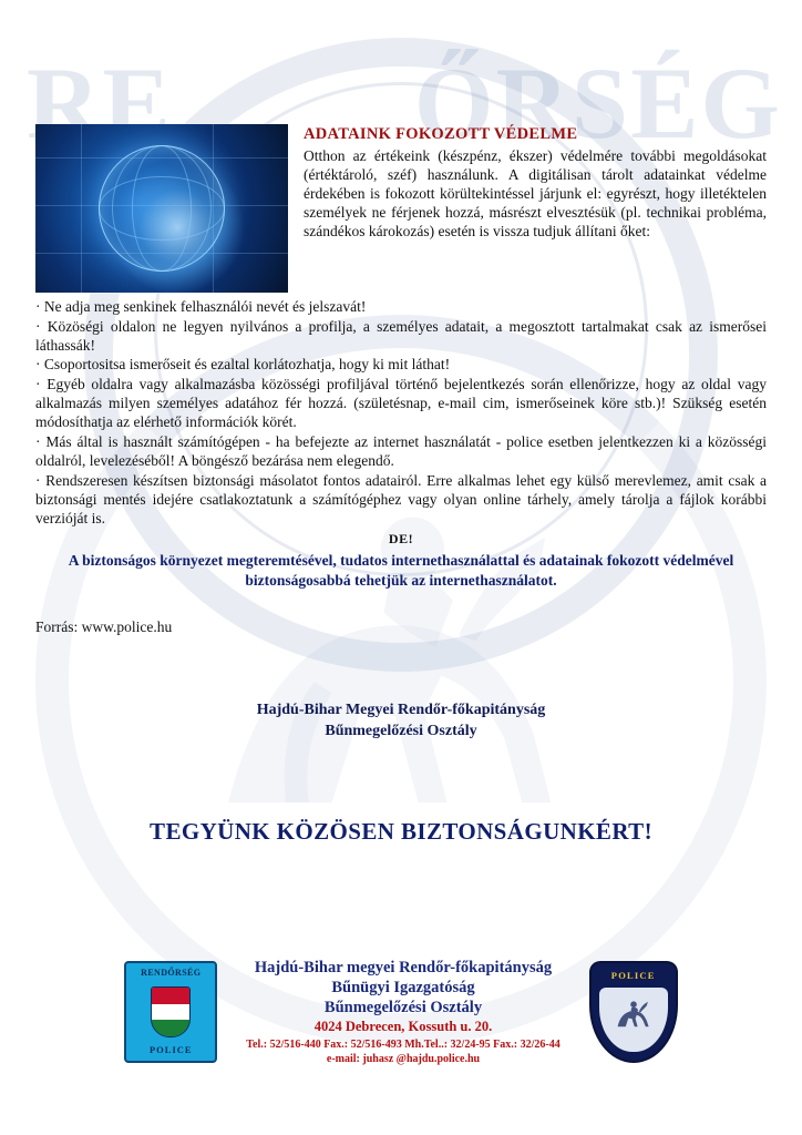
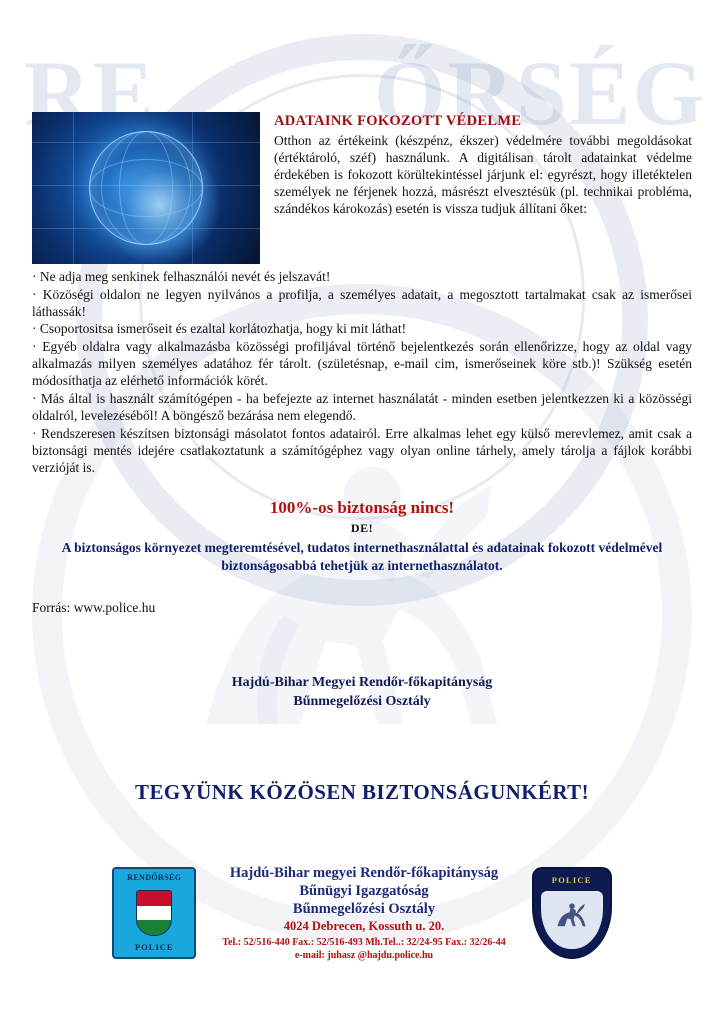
  RE
  ŐRSÉG
  ADATAINK FOKOZOTT VÉDELME
  Otthon az értékeink (készpénz, ékszer) védelmére további megoldásokat (értéktároló, széf) használunk. A digitálisan tárolt adatainkat védelme érdekében is fokozott körültekintéssel járjunk el: egyrészt, hogy illetéktelen személyek ne férjenek hozzá, másrészt elvesztésük (pl. technikai probléma, szándékos károkozás) esetén is vissza tudjuk állítani őket:
  · Ne adja meg senkinek felhasználói nevét és jelszavát!
  · Közöségi oldalon ne legyen nyilvános a profilja, a személyes adatait, a megosztott tartalmakat csak az ismerősei láthassák!
  · Csoportositsa ismerőseit és ezaltal korlátozhatja, hogy ki mit láthat!
- · Egyéb oldalra vagy alkalmazásba közösségi profiljával történő bejelentkezés során ellenőrizze, hogy az oldal vagy alkalmazás milyen személyes adatához fér hozzá. (születésnap, e-mail cim, ismerőseinek köre stb.)! Szükség esetén módosíthatja az elérhető információk körét.
+ · Egyéb oldalra vagy alkalmazásba közösségi profiljával történő bejelentkezés során ellenőrizze, hogy az oldal vagy alkalmazás milyen személyes adatához fér tárolt. (születésnap, e-mail cim, ismerőseinek köre stb.)! Szükség esetén módosíthatja az elérhető információk körét.
- · Más által is használt számítógépen - ha befejezte az internet használatát - police esetben jelentkezzen ki a közösségi oldalról, levelezéséből! A böngésző bezárása nem elegendő.
+ · Más által is használt számítógépen - ha befejezte az internet használatát - minden esetben jelentkezzen ki a közösségi oldalról, levelezéséből! A böngésző bezárása nem elegendő.
  · Rendszeresen készítsen biztonsági másolatot fontos adatairól. Erre alkalmas lehet egy külső merevlemez, amit csak a biztonsági mentés idejére csatlakoztatunk a számítógéphez vagy olyan online tárhely, amely tárolja a fájlok korábbi verzióját is.
+ 100%-os biztonság nincs!
  DE!
  A biztonságos környezet megteremtésével, tudatos internethasználattal és adatainak fokozott védelmével biztonságosabbá tehetjük az internethasználatot.
  Forrás: www.police.hu
  Hajdú-Bihar Megyei Rendőr-főkapitányság
  Bűnmegelőzési Osztály
  TEGYÜNK KÖZÖSEN BIZTONSÁGUNKÉRT!
  RENDŐRSÉG
  POLICE
  Hajdú-Bihar megyei Rendőr-főkapitányság
  Bűnügyi Igazgatóság
  Bűnmegelőzési Osztály
  4024 Debrecen, Kossuth u. 20.
  Tel.: 52/516-440 Fax.: 52/516-493 Mh.Tel..: 32/24-95 Fax.: 32/26-44
  e-mail: juhasz @hajdu.police.hu
  POLICE
